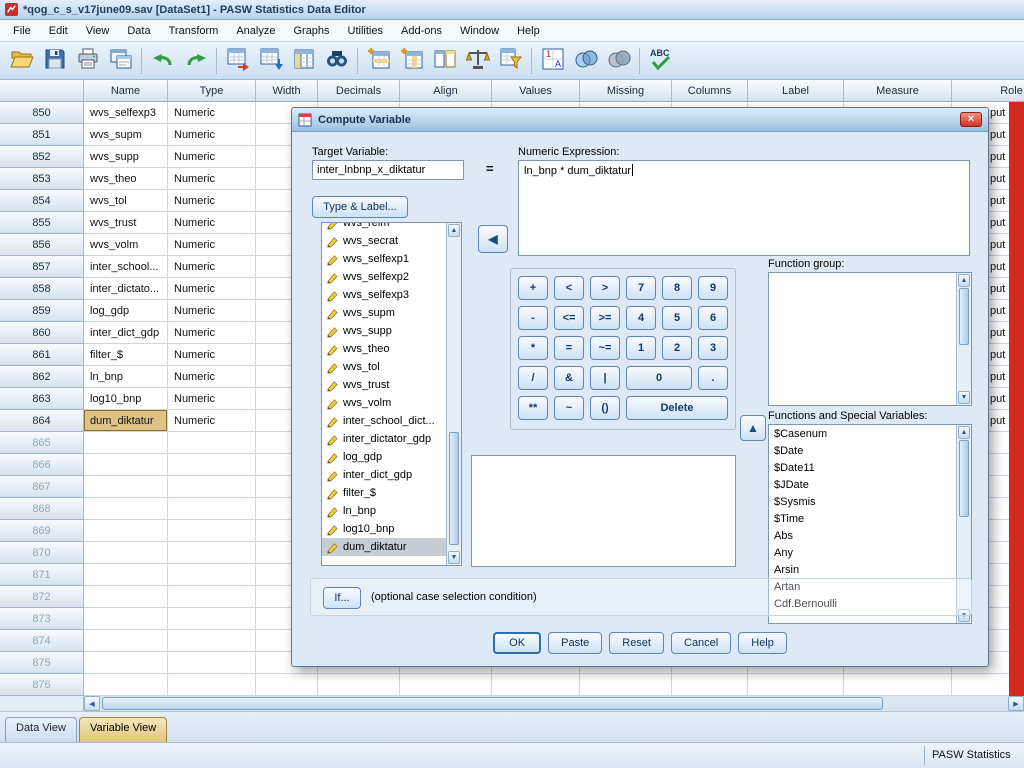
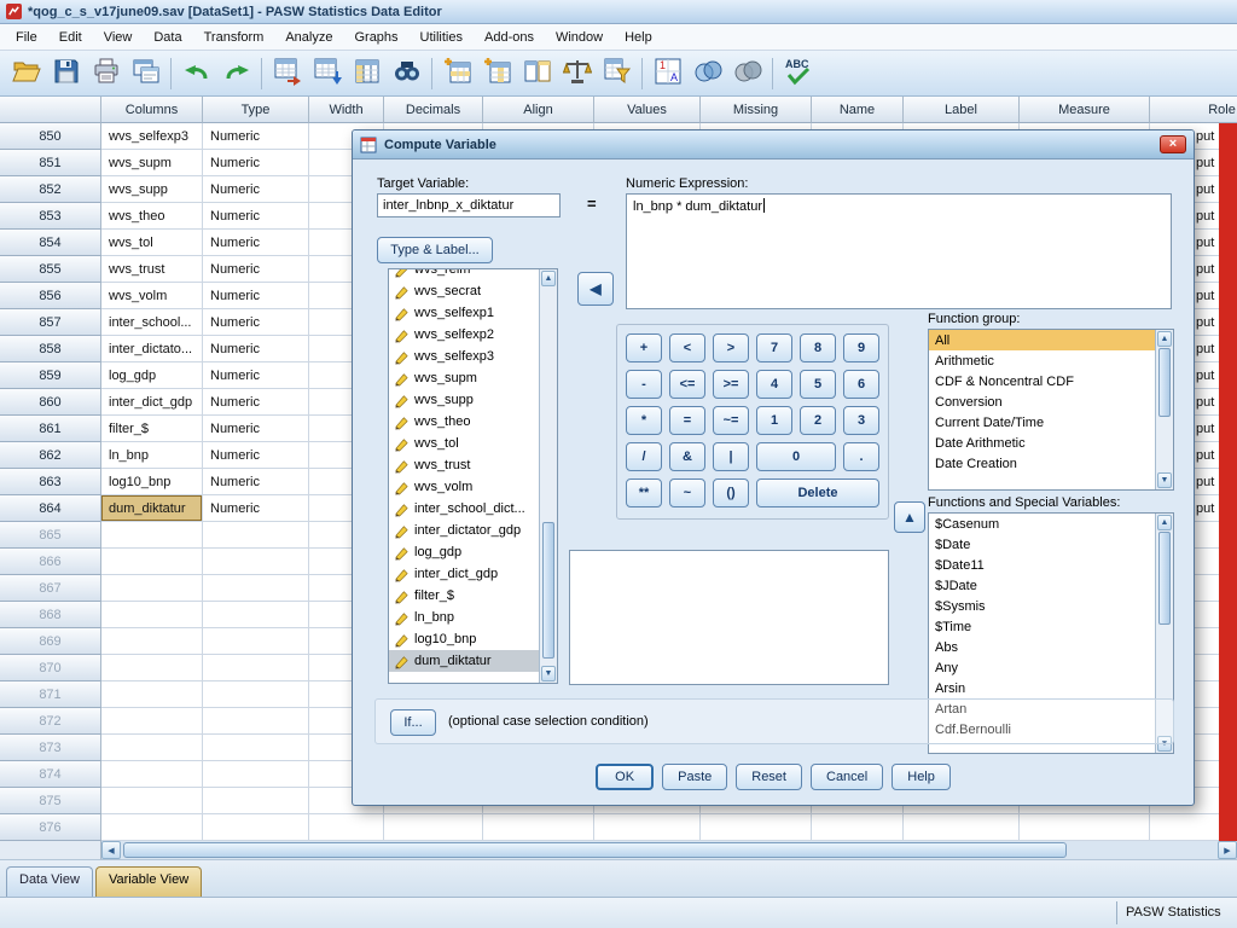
  *qog_c_s_v17june09.sav [DataSet1] - PASW Statistics Data Editor
  File
  Edit
  View
  Data
  Transform
  Analyze
  Graphs
  Utilities
  Add-ons
  Window
  Help
  1
  A
  ABC
- Name
+ Columns
  Type
  Width
  Decimals
  Align
  Values
  Missing
- Columns
+ Name
  Label
  Measure
  Role
  850
  wvs_selfexp3
  Numeric
  put
  851
  wvs_supm
  Numeric
  put
  852
  wvs_supp
  Numeric
  put
  853
  wvs_theo
  Numeric
  put
  854
  wvs_tol
  Numeric
  put
  855
  wvs_trust
  Numeric
  put
  856
  wvs_volm
  Numeric
  put
  857
  inter_school...
  Numeric
  put
  858
  inter_dictato...
  Numeric
  put
  859
  log_gdp
  Numeric
  put
  860
  inter_dict_gdp
  Numeric
  put
  861
  filter_$
  Numeric
  put
  862
  ln_bnp
  Numeric
  put
  863
  log10_bnp
  Numeric
  put
  864
  dum_diktatur
  Numeric
  put
  865
  866
  867
  868
  869
  870
  871
  872
  873
  874
  875
  876
  Data View
  Variable View
  PASW Statistics
  Compute Variable
  ×
  Target Variable:
  inter_lnbnp_x_diktatur
  =
  Type & Label...
  wvs_relm
  wvs_secrat
  wvs_selfexp1
  wvs_selfexp2
  wvs_selfexp3
  wvs_supm
  wvs_supp
  wvs_theo
  wvs_tol
  wvs_trust
  wvs_volm
  inter_school_dict...
  inter_dictator_gdp
  log_gdp
  inter_dict_gdp
  filter_$
  ln_bnp
  log10_bnp
  dum_diktatur
  ◀
  Numeric Expression:
  ln_bnp * dum_diktatur
  +
  <
  >
  7
  8
  9
  -
  <=
  >=
  4
  5
  6
  *
  =
  ~=
  1
  2
  3
  /
  &
  |
  0
  .
  **
  ~
  ()
  Delete
  ▲
  Function group:
+ All
+ Arithmetic
+ CDF & Noncentral CDF
+ Conversion
+ Current Date/Time
+ Date Arithmetic
+ Date Creation
  Functions and Special Variables:
  $Casenum
  $Date
  $Date11
  $JDate
  $Sysmis
  $Time
  Abs
  Any
  Arsin
  Artan
  Cdf.Bernoulli
  If...
  (optional case selection condition)
  OK
  Paste
  Reset
  Cancel
  Help
